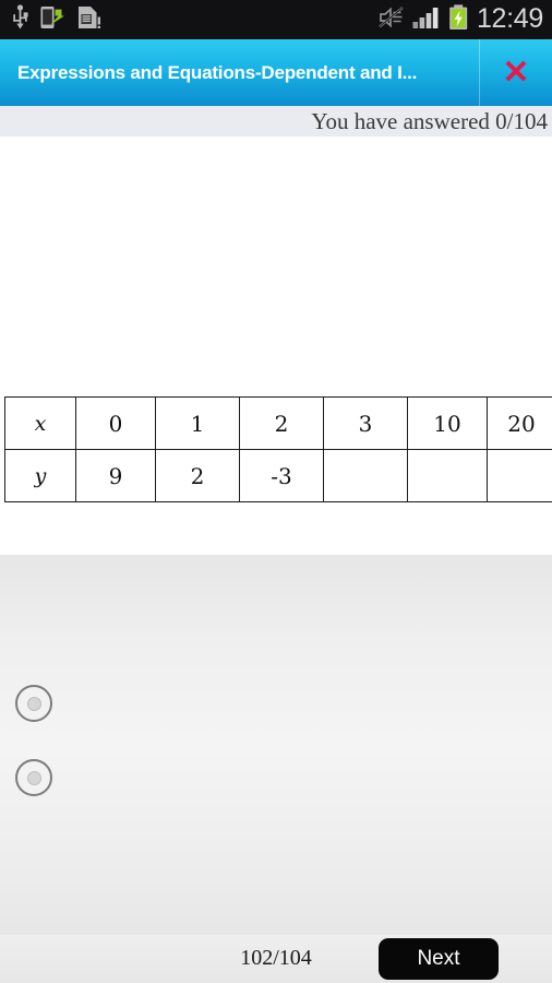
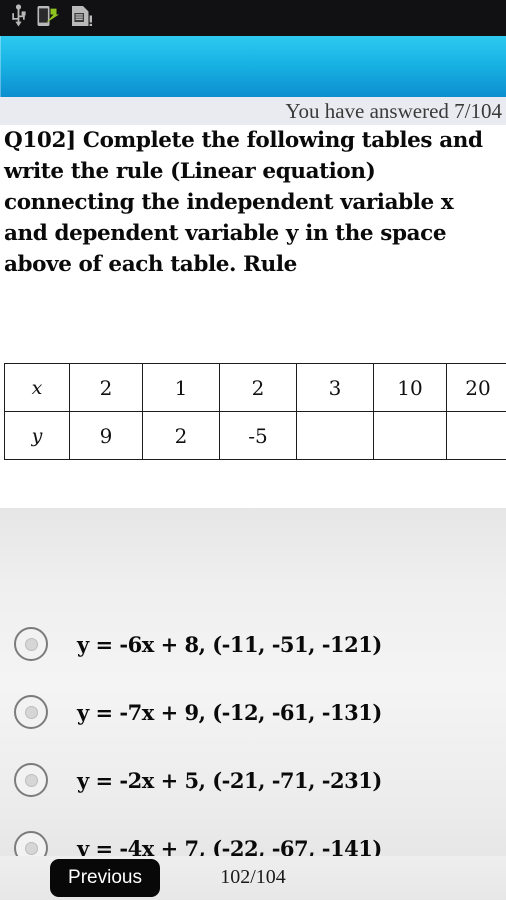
- 12:49
- Expressions and Equations-Dependent and I...
- ✕
- You have answered 0/104
+ You have answered 7/104
+ Q102] Complete the following tables and write the rule (Linear equation) connecting the independent variable x and dependent variable y in the space above of each table. Rule
- x	0	1	2	3	10	20
+ x	2	1	2	3	10	20
- y	9	2	-3
+ y	9	2	-5
+ y = -6x + 8, (-11, -51, -121)
+ y = -7x + 9, (-12, -61, -131)
+ y = -2x + 5, (-21, -71, -231)
+ y = -4x + 7, (-22, -67, -141)
+ Previous
  102/104
- Next
